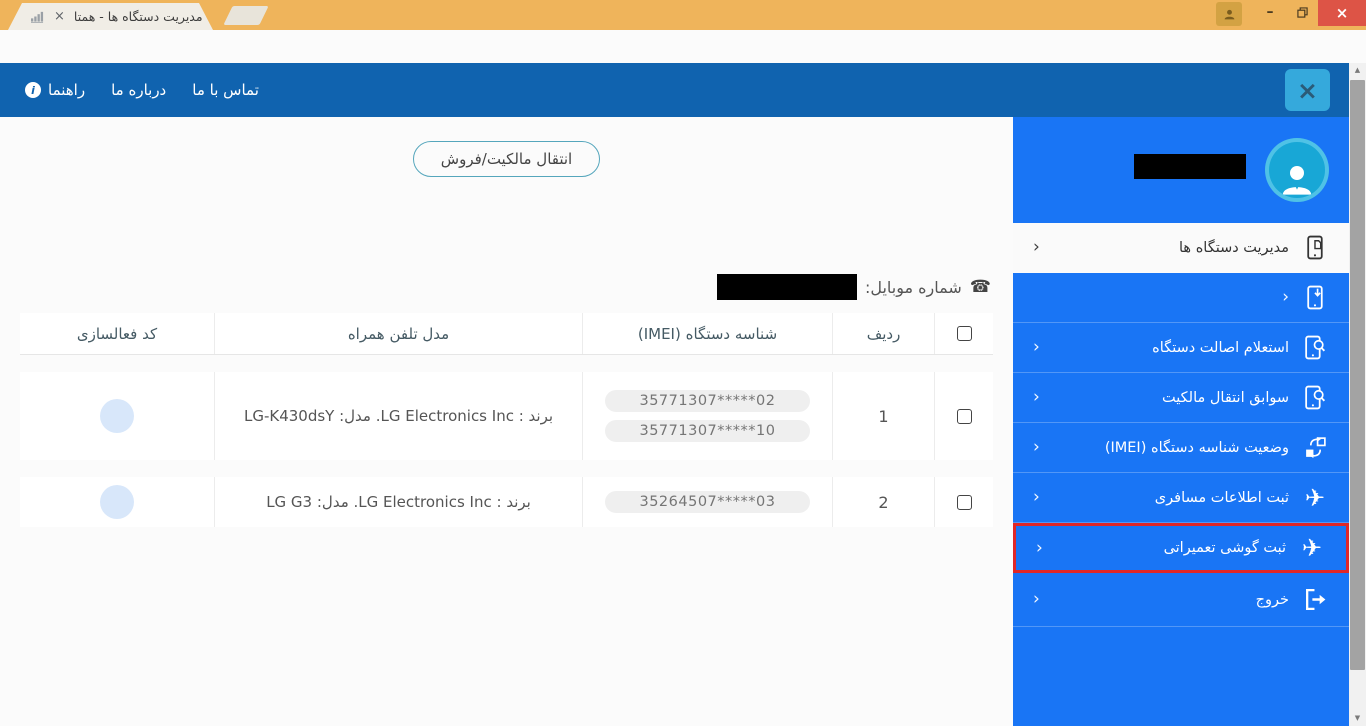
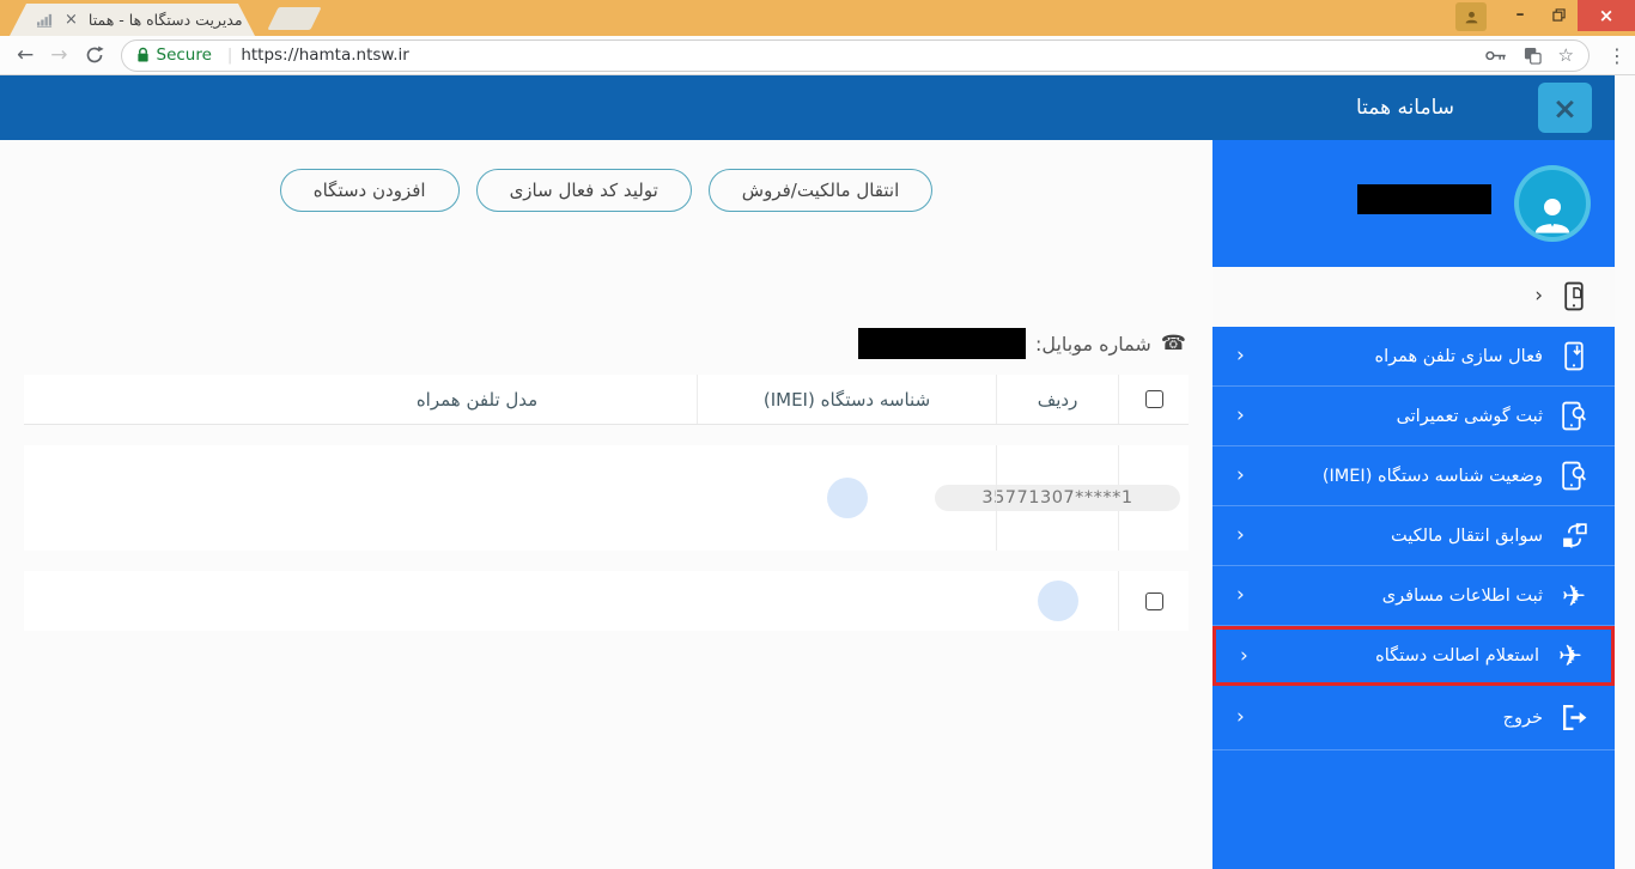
  ×
  مدیریت دستگاه ها - همتا
  –
  ×
+ ←
+ →
+ Secure
+ |
+ https://hamta.ntsw.ir
+ ☆
+ ⋮
+ سامانه همتا
  ×
- تماس با ما
- درباره ما
- راهنما
- i
- مدیریت دستگاه ها
  ‹
+ فعال سازی تلفن همراه
  ‹
- استعلام اصالت دستگاه
+ ثبت گوشی تعمیراتی
  ‹
- سوابق انتقال مالکیت
+ وضعیت شناسه دستگاه (IMEI)
  ‹
- وضعیت شناسه دستگاه (IMEI)
+ سوابق انتقال مالکیت
  ‹
  ✈
  ثبت اطلاعات مسافری
  ‹
  ✈
- ثبت گوشی تعمیراتی
+ استعلام اصالت دستگاه
  ‹
  خروج
  ‹
  انتقال مالکیت/فروش
+ تولید کد فعال سازی
+ افزودن دستگاه
  ☎
  شماره موبایل:
  ردیف
  شناسه دستگاه (IMEI)
  مدل تلفن همراه
- کد فعالسازی
- 1
- 35771307*****02
- 35771307*****10
+ 35771307*****1
- برند : LG Electronics Inc. مدل: LG-K430dsY
- 2
- 35264507*****03
- برند : LG Electronics Inc. مدل: LG G3
- ▲
- ▼
